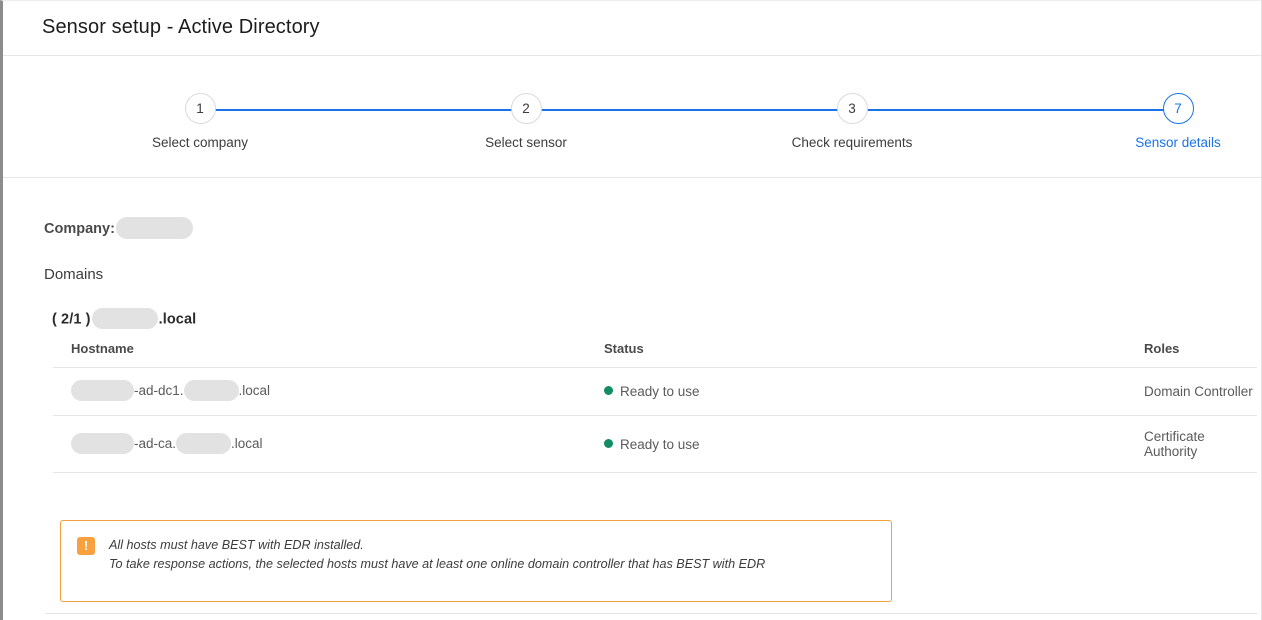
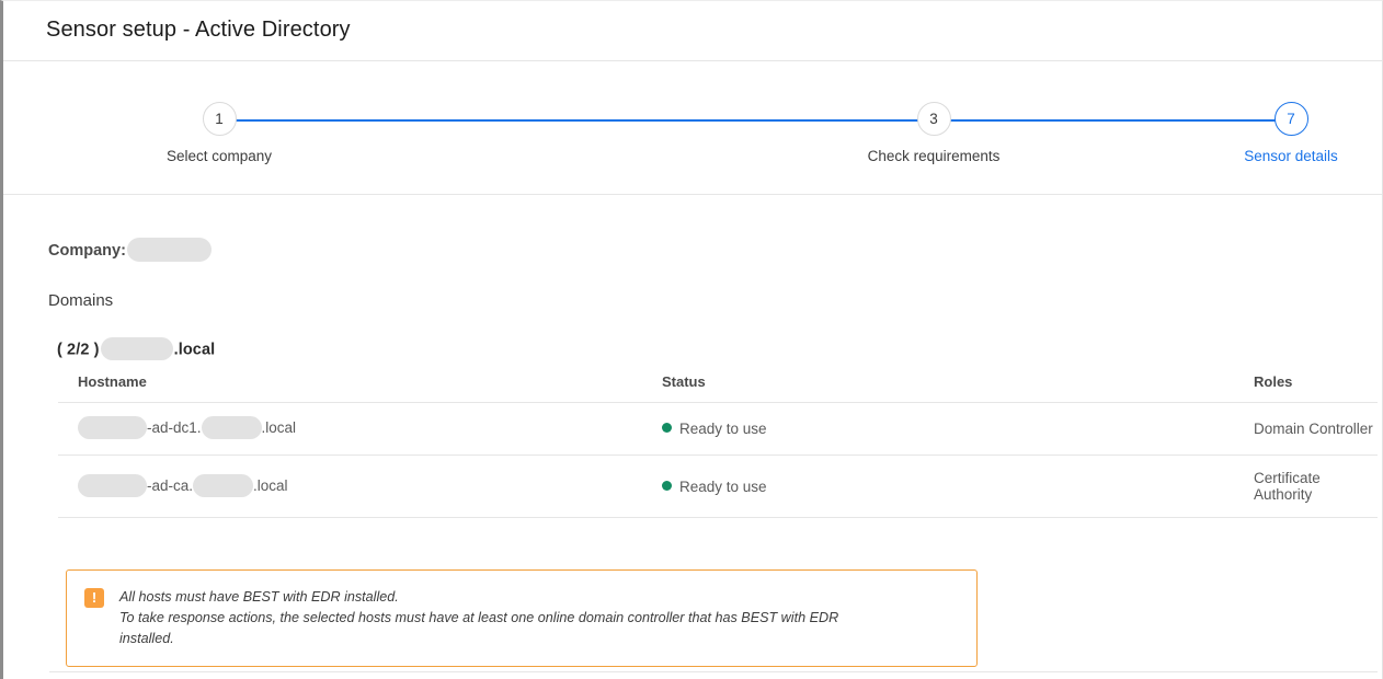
  Sensor setup - Active Directory
  1
  Select company
- 2
- Select sensor
  3
  Check requirements
  7
  Sensor details
  Company:
  Domains
- ( 2/1 ) .local
+ ( 2/2 ) .local
  Hostname	Status	Roles
  -ad-dc1. .local	Ready to use	Domain Controller
  -ad-ca. .local	Ready to use	Certificate Authority
  !
  All hosts must have BEST with EDR installed.
  To take response actions, the selected hosts must have at least one online domain controller that has BEST with EDR
+ installed.
